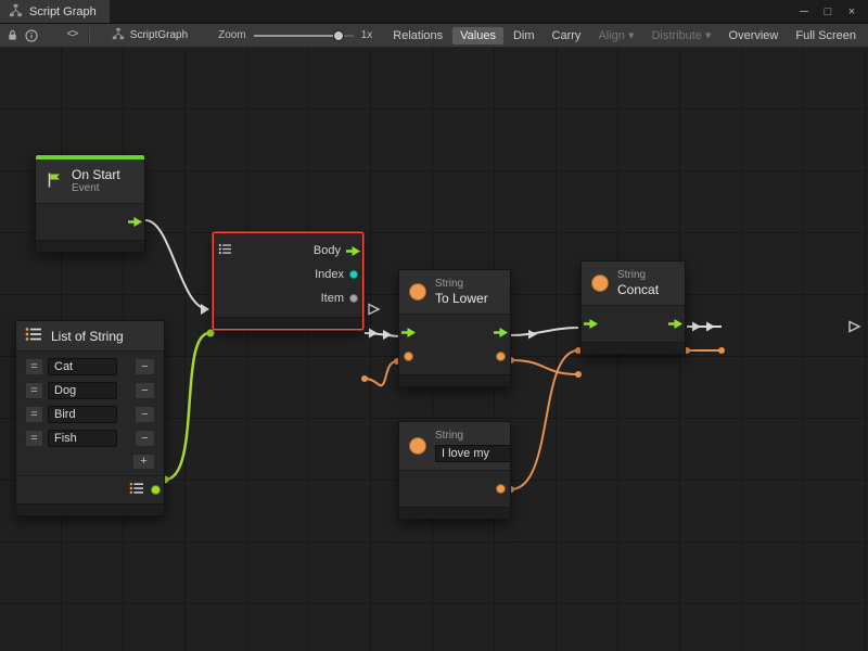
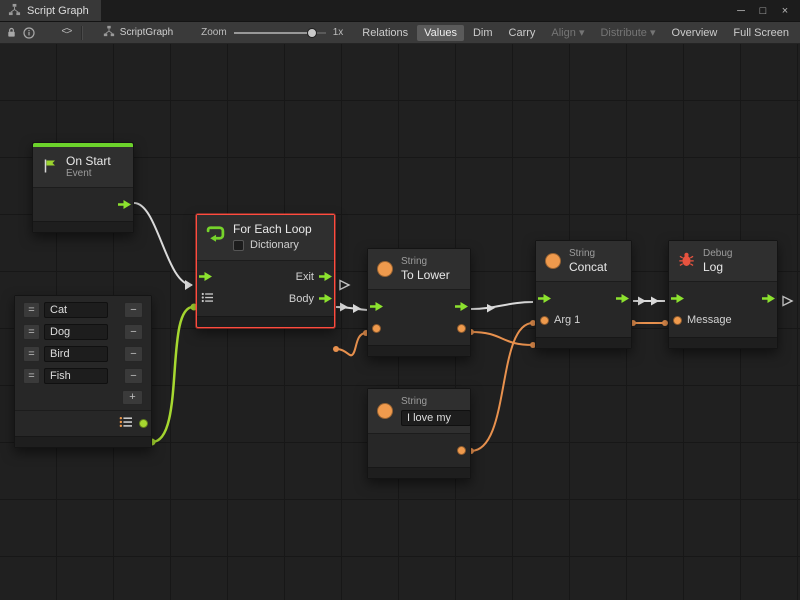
  Script Graph
  ─
  □
  ×
  <>
  ScriptGraph
  Zoom
  1x
  Relations
  Values
  Dim
  Carry
  Align ▾
  Distribute ▾
  Overview
  Full Screen
  On Start
  Event
- List of String
  =
  Cat
  −
  =
  Dog
  −
  =
  Bird
  −
  =
  Fish
  −
  +
+ For Each Loop
+ Dictionary
+ Exit
  Body
- Index
- Item
  String
  To Lower
  String
  I love my
  String
  Concat
+ Arg 1
+ Debug
+ Log
+ Message
